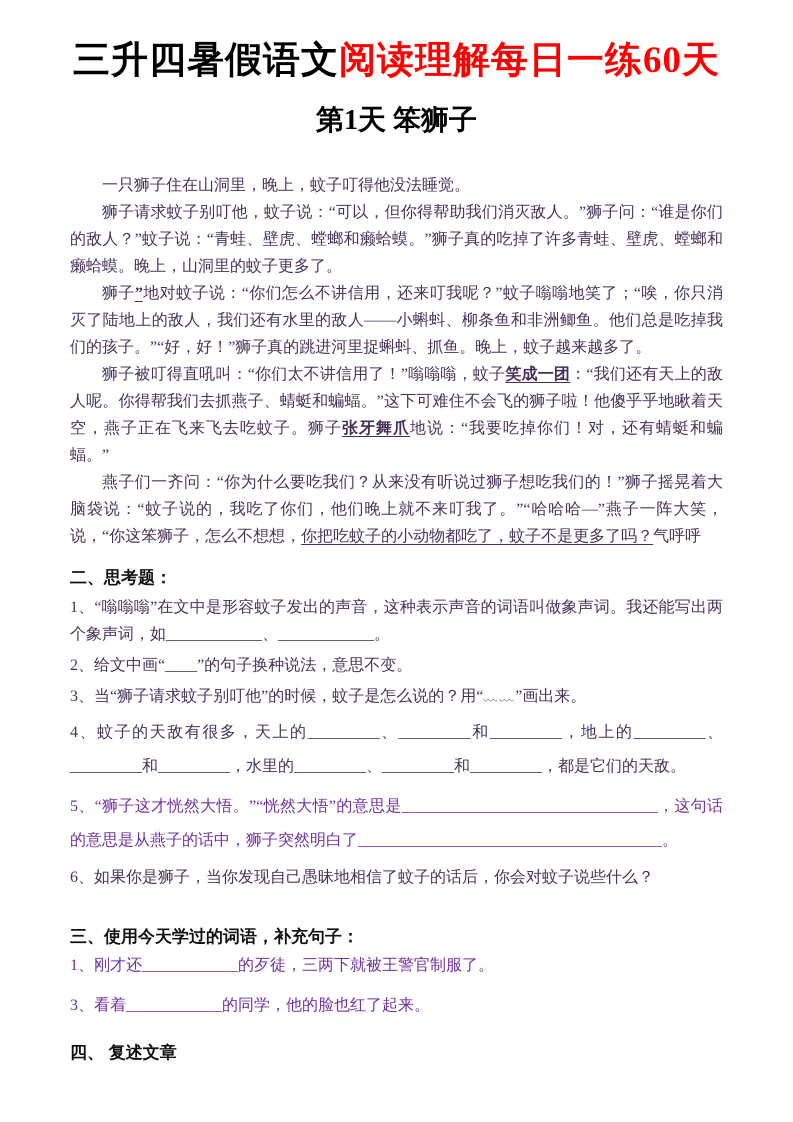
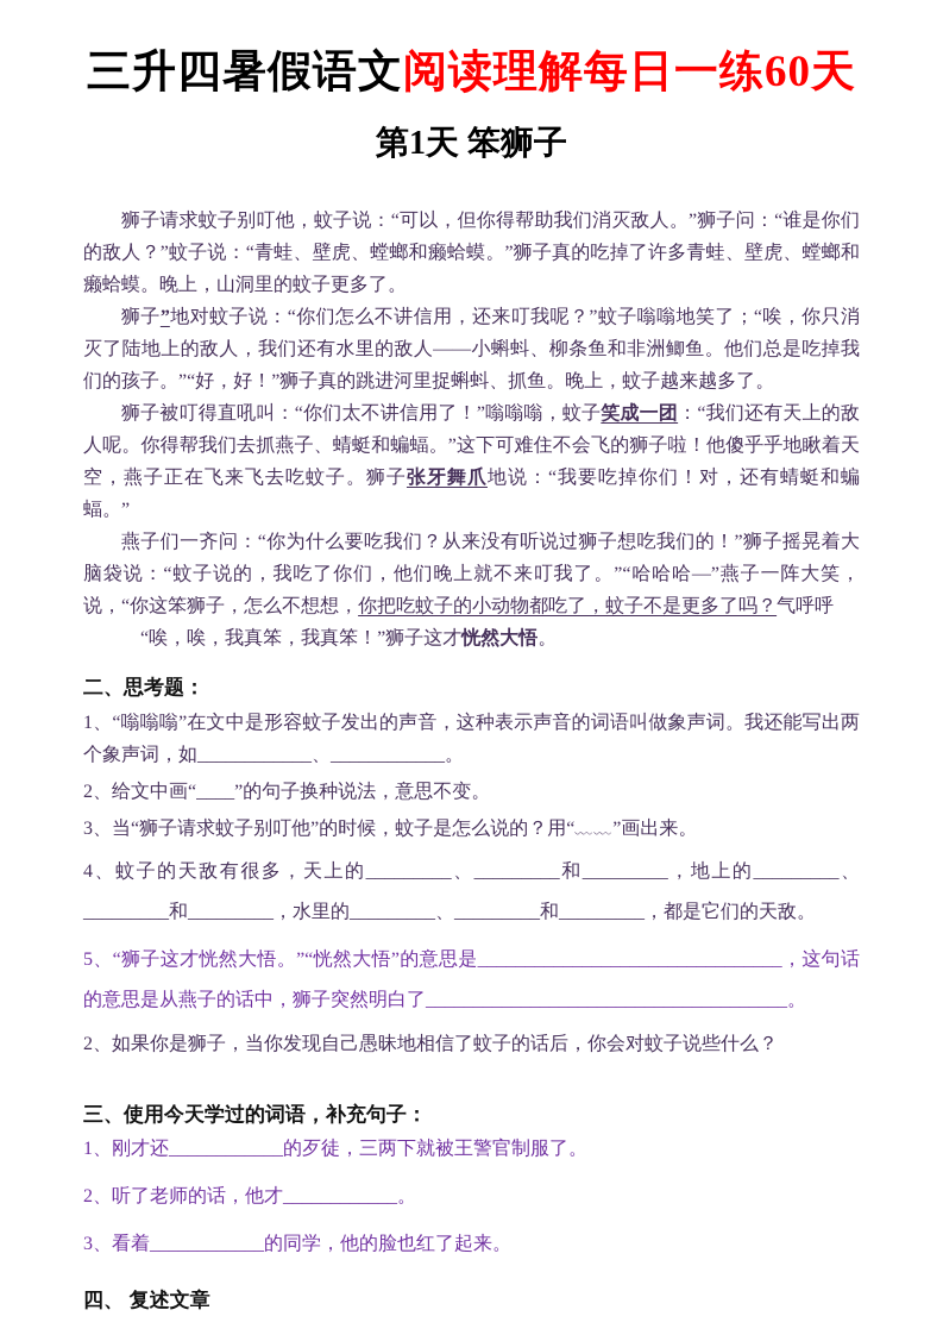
  三升四暑假语文阅读理解每日一练60天
  第1天 笨狮子
- 一只狮子住在山洞里，晚上，蚊子叮得他没法睡觉。
  狮子请求蚊子别叮他，蚊子说：“可以，但你得帮助我们消灭敌人。”狮子问：“谁是你们的敌人？”蚊子说：“青蛙、壁虎、螳螂和癞蛤蟆。”狮子真的吃掉了许多青蛙、壁虎、螳螂和癞蛤蟆。晚上，山洞里的蚊子更多了。
  狮子”地对蚊子说：“你们怎么不讲信用，还来叮我呢？”蚊子嗡嗡地笑了；“唉，你只消灭了陆地上的敌人，我们还有水里的敌人——小蝌蚪、柳条鱼和非洲鲫鱼。他们总是吃掉我们的孩子。”“好，好！”狮子真的跳进河里捉蝌蚪、抓鱼。晚上，蚊子越来越多了。
  狮子被叮得直吼叫：“你们太不讲信用了！”嗡嗡嗡，蚊子笑成一团：“我们还有天上的敌人呢。你得帮我们去抓燕子、蜻蜓和蝙蝠。”这下可难住不会飞的狮子啦！他傻乎乎地瞅着天空，燕子正在飞来飞去吃蚊子。狮子张牙舞爪地说：“我要吃掉你们！对，还有蜻蜓和蝙蝠。”
  燕子们一齐问：“你为什么要吃我们？从来没有听说过狮子想吃我们的！”狮子摇晃着大脑袋说：“蚊子说的，我吃了你们，他们晚上就不来叮我了。”“哈哈哈—”燕子一阵大笑，说，“你这笨狮子，怎么不想想，你把吃蚊子的小动物都吃了，蚊子不是更多了吗？气呼呼
+ “唉，唉，我真笨，我真笨！”狮子这才恍然大悟。
  二、思考题：
  1、“嗡嗡嗡”在文中是形容蚊子发出的声音，这种表示声音的词语叫做象声词。我还能写出两个象声词，如____________、____________。
  2、给文中画“____”的句子换种说法，意思不变。
  3、当“狮子请求蚊子别叮他”的时候，蚊子是怎么说的？用“﹏﹏”画出来。
  4、蚊子的天敌有很多，天上的_________、_________和_________，地上的_________、_________和_________，水里的_________、_________和_________，都是它们的天敌。
  5、“狮子这才恍然大悟。”“恍然大悟”的意思是________________________________，这句话的意思是从燕子的话中，狮子突然明白了______________________________________。
- 6、如果你是狮子，当你发现自己愚昧地相信了蚊子的话后，你会对蚊子说些什么？
+ 2、如果你是狮子，当你发现自己愚昧地相信了蚊子的话后，你会对蚊子说些什么？
  三、使用今天学过的词语，补充句子：
  1、刚才还____________的歹徒，三两下就被王警官制服了。
+ 2、听了老师的话，他才____________。
  3、看着____________的同学，他的脸也红了起来。
  四、 复述文章
